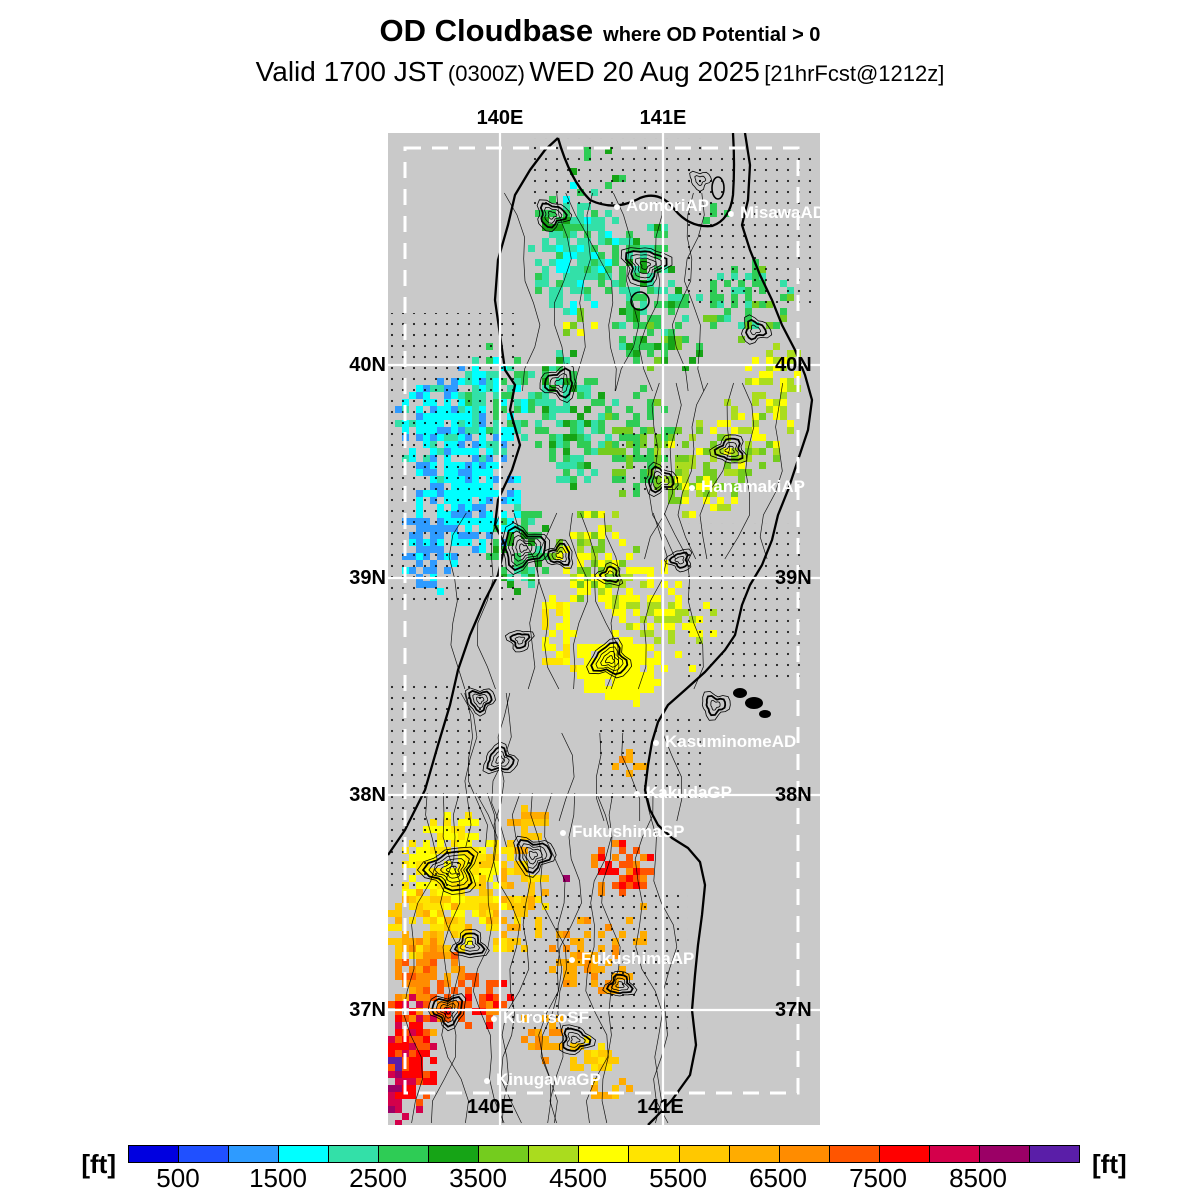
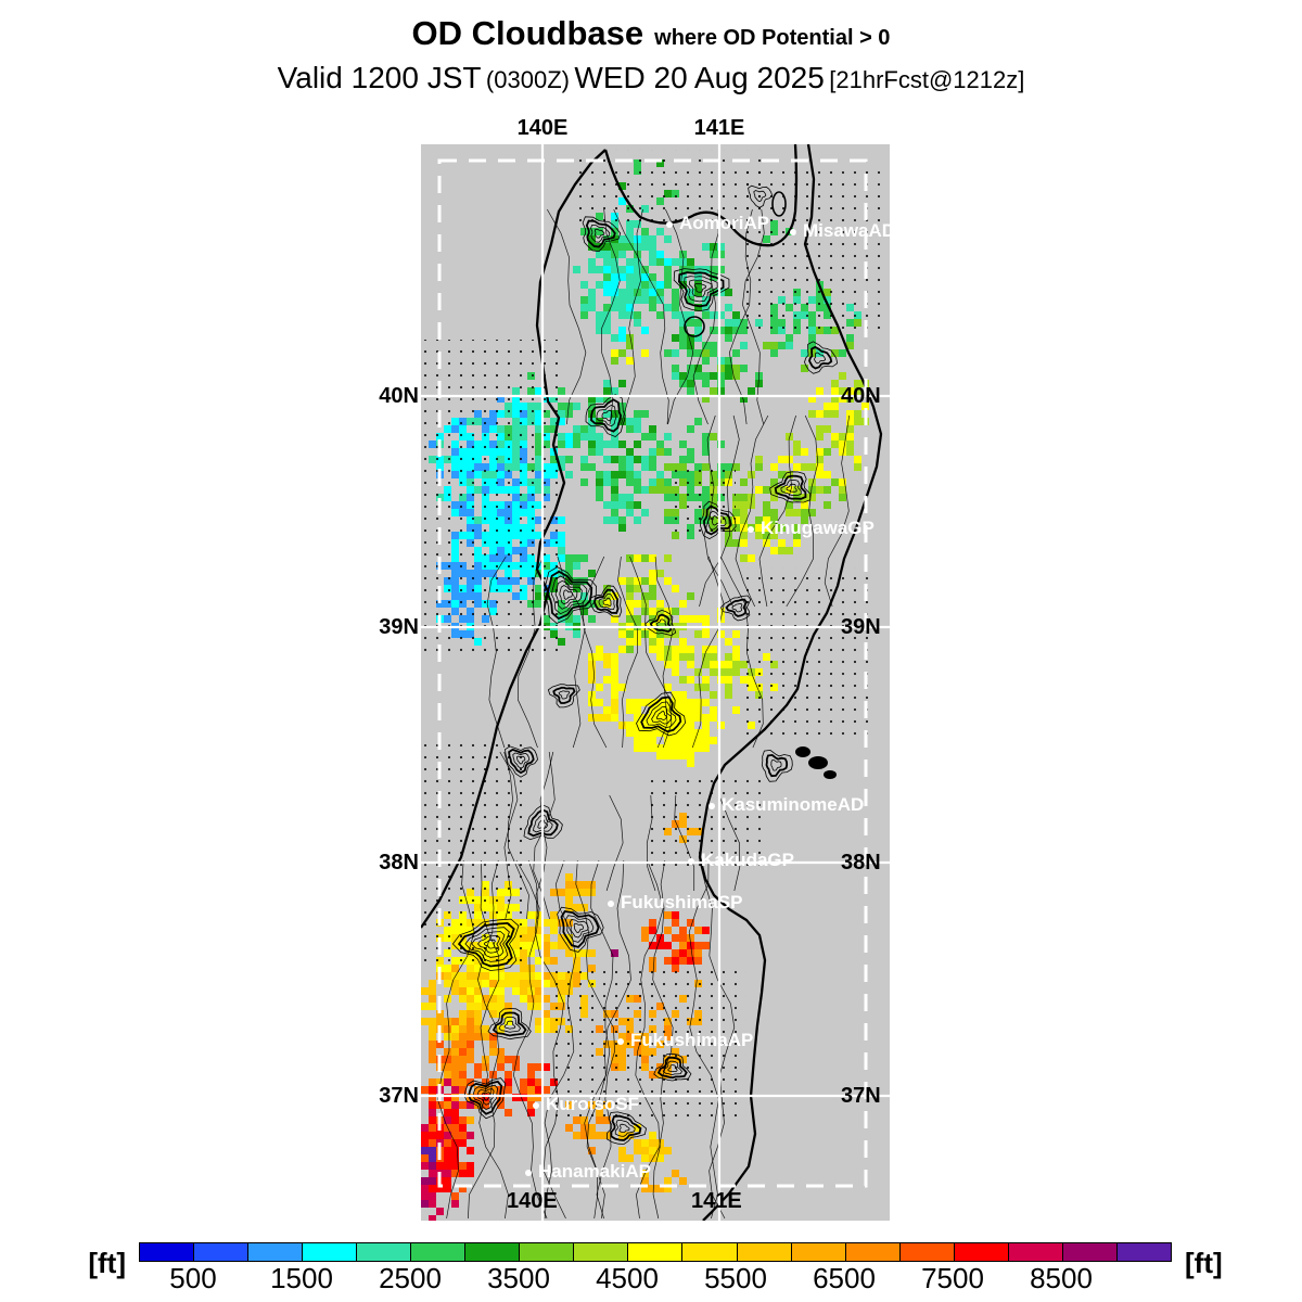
  OD Cloudbase where OD Potential > 0
- Valid 1700 JST (0300Z) WED 20 Aug 2025 [21hrFcst@1212z]
+ Valid 1200 JST (0300Z) WED 20 Aug 2025 [21hrFcst@1212z]
  140E
  141E
  40N
  39N
  38N
  37N
  140E
  141E
  40N
  39N
  38N
  37N
  AomoriAP
  MisawaAD
- HanamakiAP
+ KinugawaGP
  KasuminomeAD
  KakudaGP
  FukushimaSP
  FukushimaAP
  KuroisoSF
- KinugawaGP
+ HanamakiAP
  [ft]
  500
  1500
  2500
  3500
  4500
  5500
  6500
  7500
  8500
  [ft]
